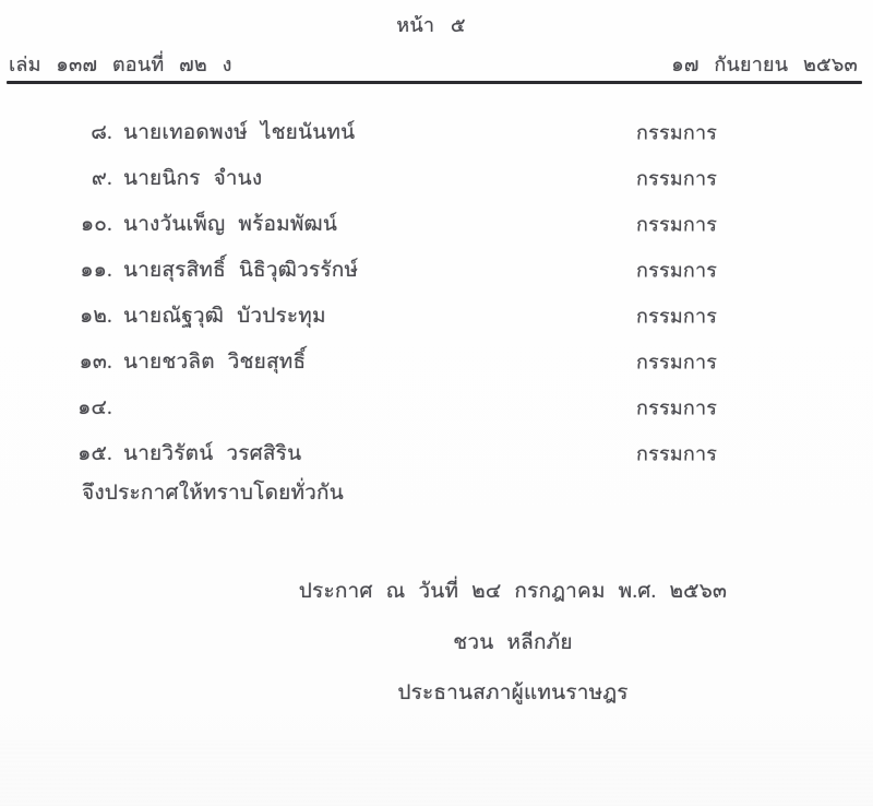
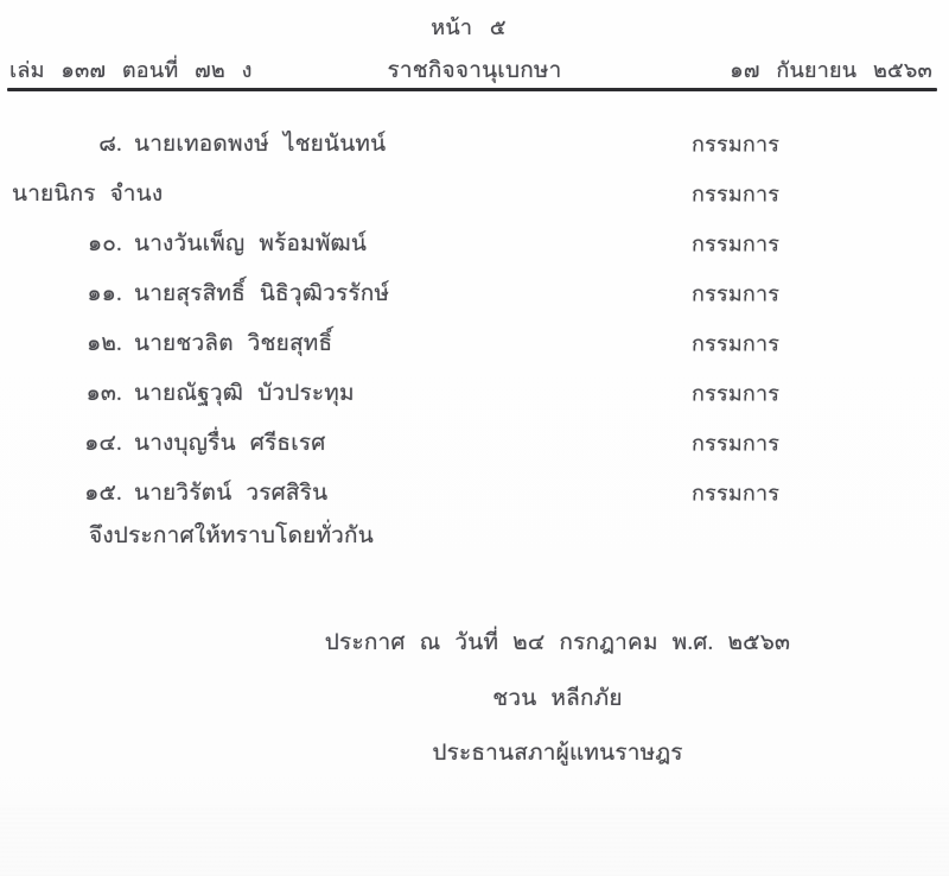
  หน้า ๕
  เล่ม ๑๓๗ ตอนที่ ๗๒ ง
+ ราชกิจจานุเบกษา
  ๑๗ กันยายน ๒๕๖๓
  ๘.
  นายเทอดพงษ์ ไชยนันทน์
  กรรมการ
- ๙.
  นายนิกร จำนง
  กรรมการ
  ๑๐.
  นางวันเพ็ญ พร้อมพัฒน์
  กรรมการ
  ๑๑.
  นายสุรสิทธิ์ นิธิวุฒิวรรักษ์
  กรรมการ
  ๑๒.
- นายณัฐวุฒิ บัวประทุม
+ นายชวลิต วิชยสุทธิ์
  กรรมการ
  ๑๓.
- นายชวลิต วิชยสุทธิ์
+ นายณัฐวุฒิ บัวประทุม
  กรรมการ
  ๑๔.
+ นางบุญรื่น ศรีธเรศ
  กรรมการ
  ๑๕.
  นายวิรัตน์ วรศสิริน
  กรรมการ
  จึงประกาศให้ทราบโดยทั่วกัน
  ประกาศ ณ วันที่ ๒๔ กรกฎาคม พ.ศ. ๒๕๖๓
  ชวน หลีกภัย
  ประธานสภาผู้แทนราษฎร
